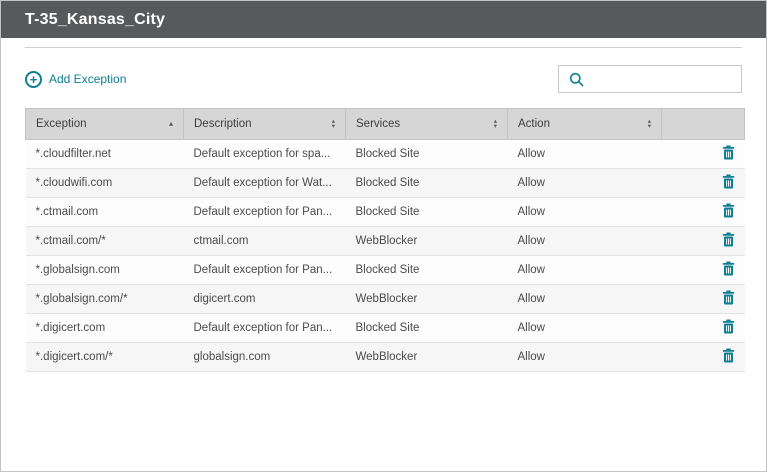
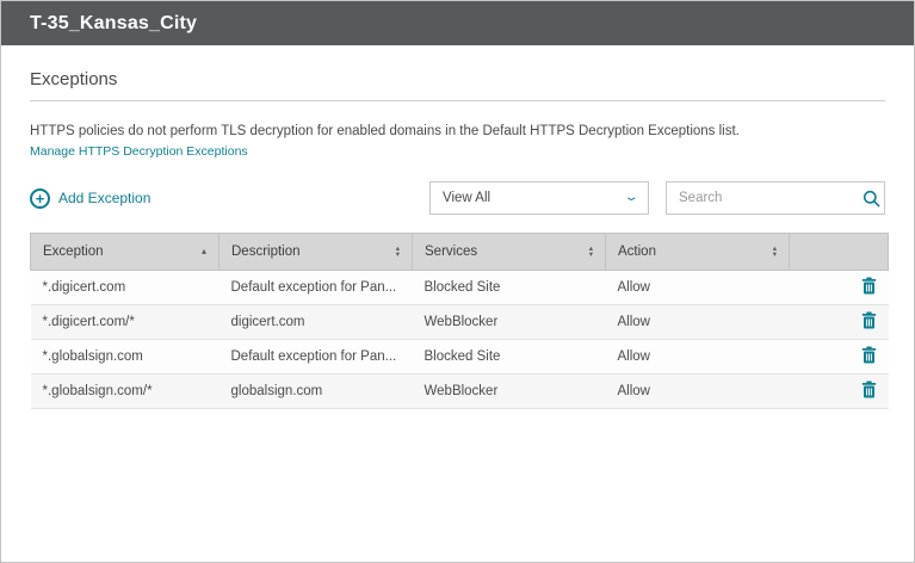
  T-35_Kansas_City
+ Exceptions
+ HTTPS policies do not perform TLS decryption for enabled domains in the Default HTTPS Decryption Exceptions list.
+ Manage HTTPS Decryption Exceptions
  +
  Add Exception
+ View All
+ ⌄
+ Search
  Exception ▴	Description	Services	Action
- *.cloudfilter.net	Default exception for spa...	Blocked Site	Allow
- *.cloudwifi.com	Default exception for Wat...	Blocked Site	Allow
- *.ctmail.com	Default exception for Pan...	Blocked Site	Allow
- *.ctmail.com/*	ctmail.com	WebBlocker	Allow
- *.globalsign.com	Default exception for Pan...	Blocked Site	Allow
+ *.digicert.com	Default exception for Pan...	Blocked Site	Allow
- *.globalsign.com/*	digicert.com	WebBlocker	Allow
+ *.digicert.com/*	digicert.com	WebBlocker	Allow
- *.digicert.com	Default exception for Pan...	Blocked Site	Allow
+ *.globalsign.com	Default exception for Pan...	Blocked Site	Allow
- *.digicert.com/*	globalsign.com	WebBlocker	Allow
+ *.globalsign.com/*	globalsign.com	WebBlocker	Allow
